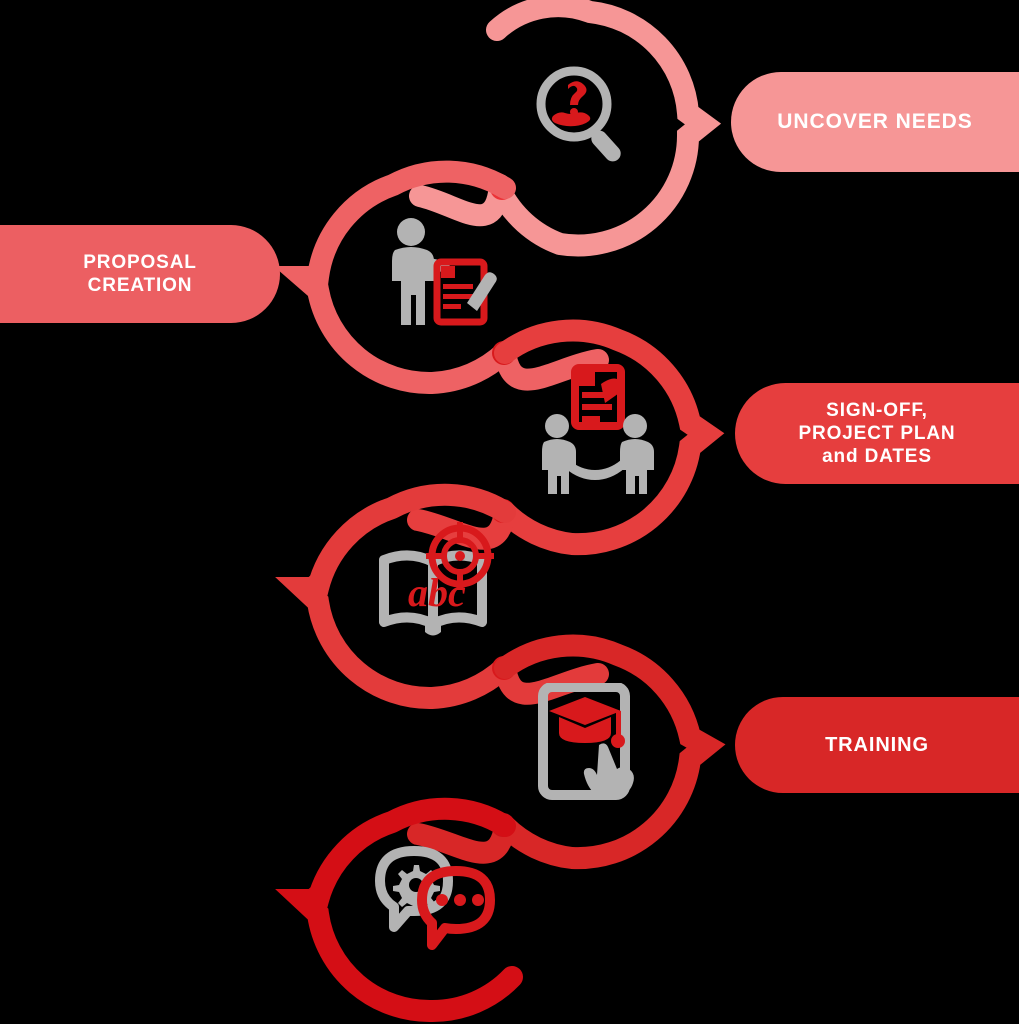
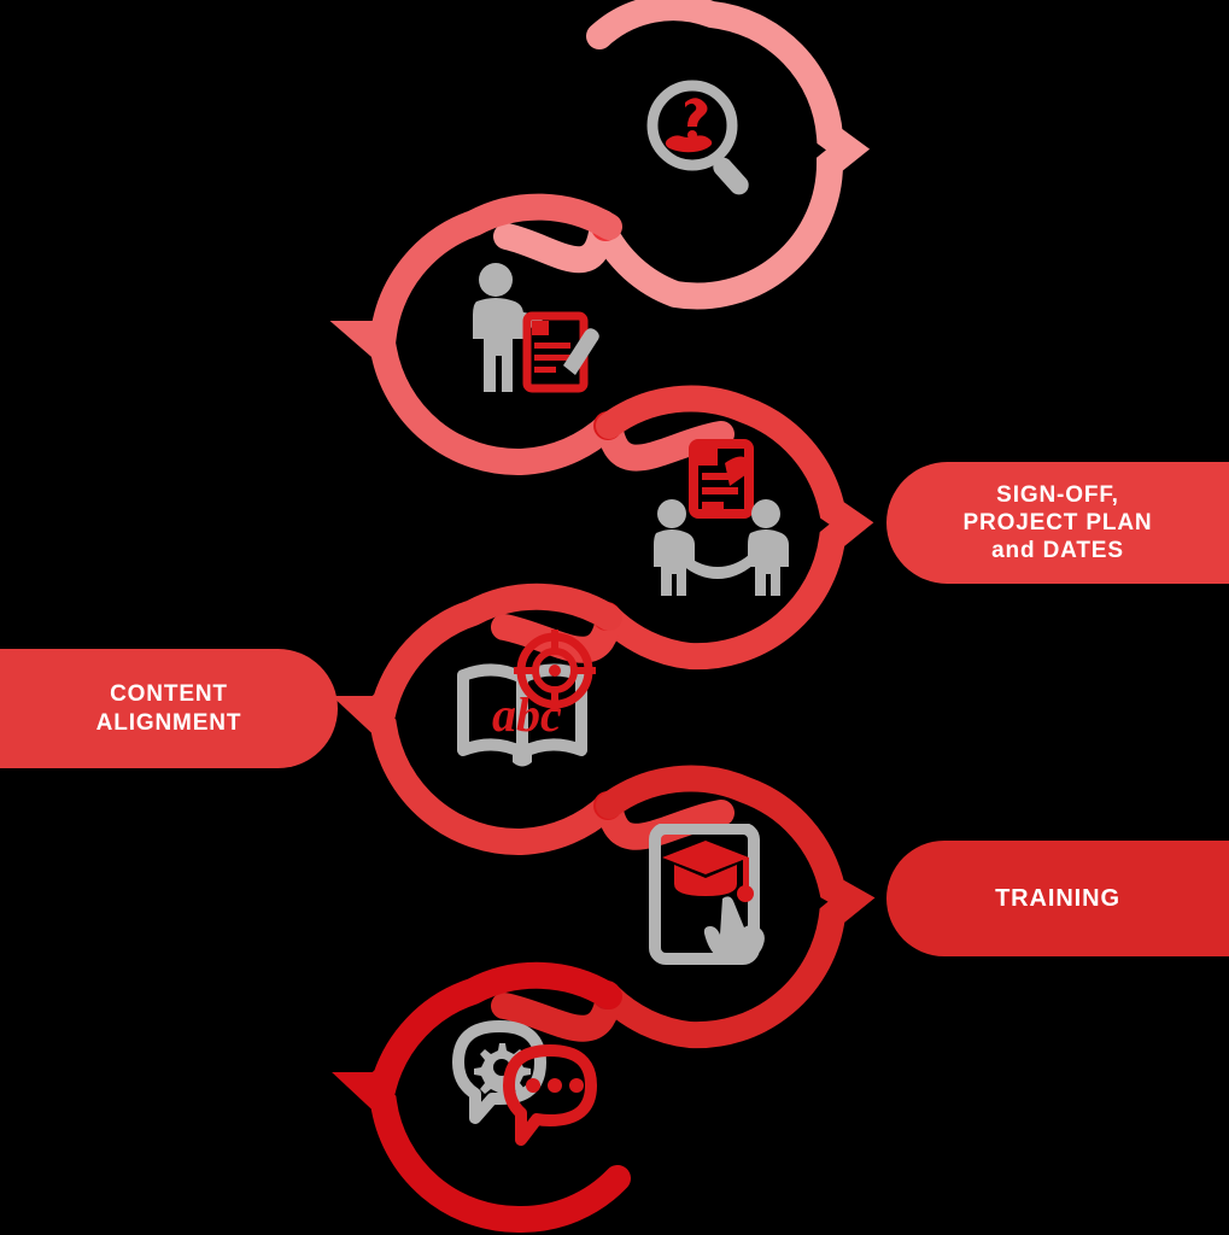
  abc
- UNCOVER NEEDS
- PROPOSAL
- CREATION
  SIGN-OFF,
  PROJECT PLAN
  and DATES
+ CONTENT
+ ALIGNMENT
  TRAINING
